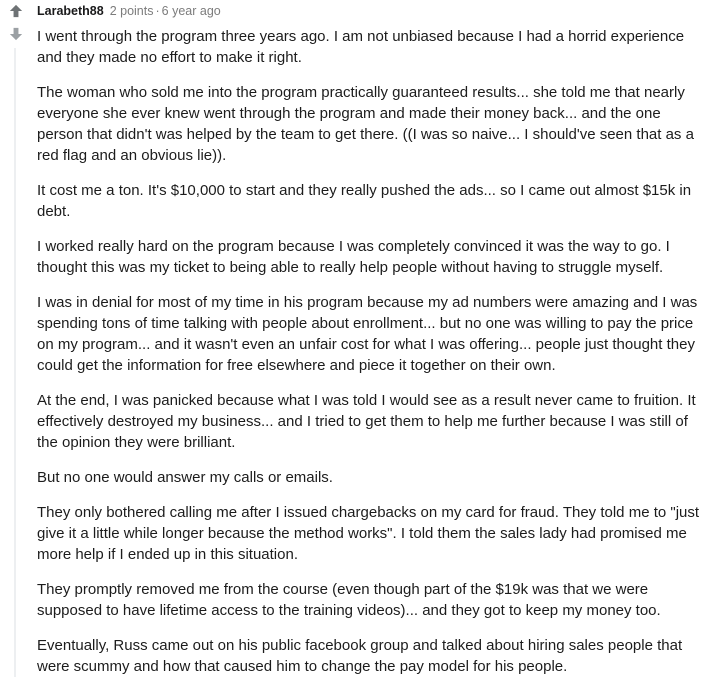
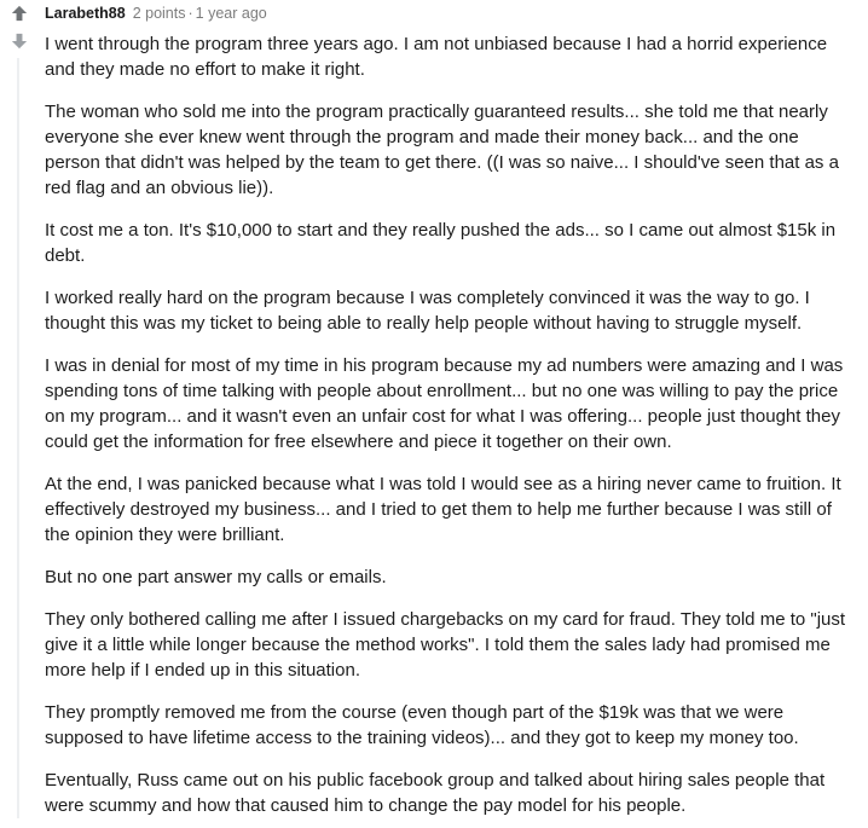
- Larabeth88 2 points · 6 year ago
+ Larabeth88 2 points · 1 year ago
  I went through the program three years ago. I am not unbiased because I had a horrid experience and they made no effort to make it right.
  The woman who sold me into the program practically guaranteed results... she told me that nearly everyone she ever knew went through the program and made their money back... and the one person that didn't was helped by the team to get there. ((I was so naive... I should've seen that as a red flag and an obvious lie)).
  It cost me a ton. It's $10,000 to start and they really pushed the ads... so I came out almost $15k in debt.
  I worked really hard on the program because I was completely convinced it was the way to go. I thought this was my ticket to being able to really help people without having to struggle myself.
  I was in denial for most of my time in his program because my ad numbers were amazing and I was spending tons of time talking with people about enrollment... but no one was willing to pay the price on my program... and it wasn't even an unfair cost for what I was offering... people just thought they could get the information for free elsewhere and piece it together on their own.
- At the end, I was panicked because what I was told I would see as a result never came to fruition. It effectively destroyed my business... and I tried to get them to help me further because I was still of the opinion they were brilliant.
+ At the end, I was panicked because what I was told I would see as a hiring never came to fruition. It effectively destroyed my business... and I tried to get them to help me further because I was still of the opinion they were brilliant.
- But no one would answer my calls or emails.
+ But no one part answer my calls or emails.
  They only bothered calling me after I issued chargebacks on my card for fraud. They told me to "just give it a little while longer because the method works". I told them the sales lady had promised me more help if I ended up in this situation.
  They promptly removed me from the course (even though part of the $19k was that we were supposed to have lifetime access to the training videos)... and they got to keep my money too.
  Eventually, Russ came out on his public facebook group and talked about hiring sales people that were scummy and how that caused him to change the pay model for his people.
